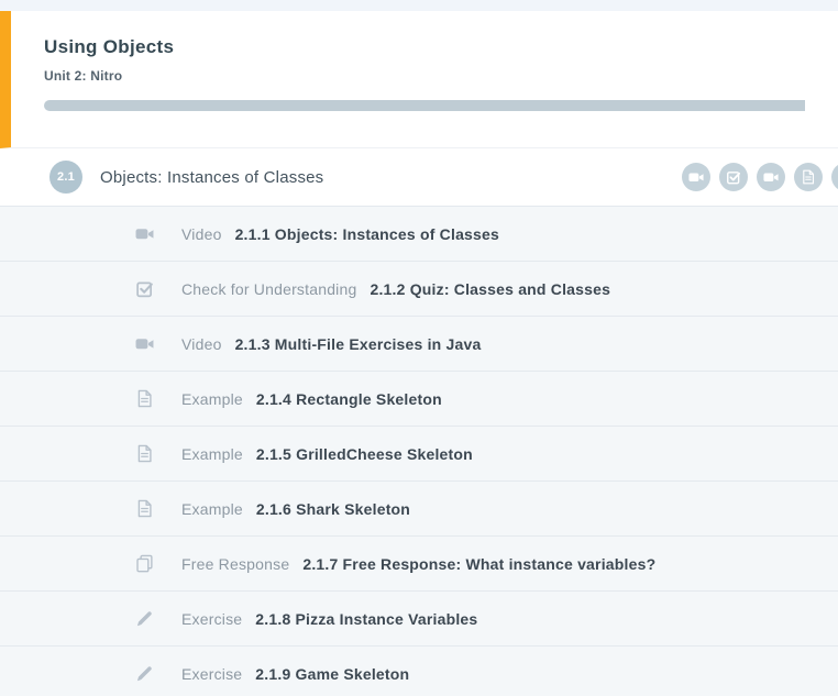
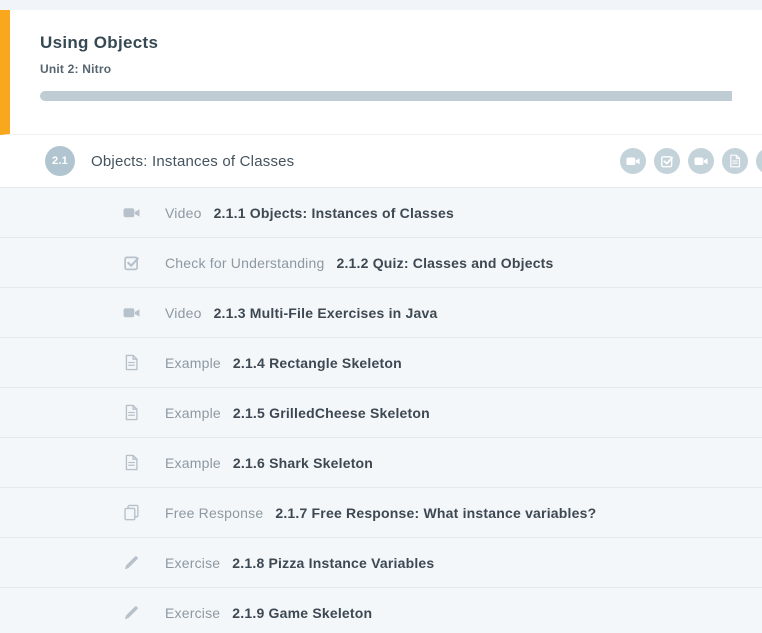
  Using Objects
  Unit 2: Nitro
  2.1
  Objects: Instances of Classes
  Video
  2.1.1 Objects: Instances of Classes
  Check for Understanding
- 2.1.2 Quiz: Classes and Classes
+ 2.1.2 Quiz: Classes and Objects
  Video
  2.1.3 Multi-File Exercises in Java
  Example
  2.1.4 Rectangle Skeleton
  Example
  2.1.5 GrilledCheese Skeleton
  Example
  2.1.6 Shark Skeleton
  Free Response
  2.1.7 Free Response: What instance variables?
  Exercise
  2.1.8 Pizza Instance Variables
  Exercise
  2.1.9 Game Skeleton
